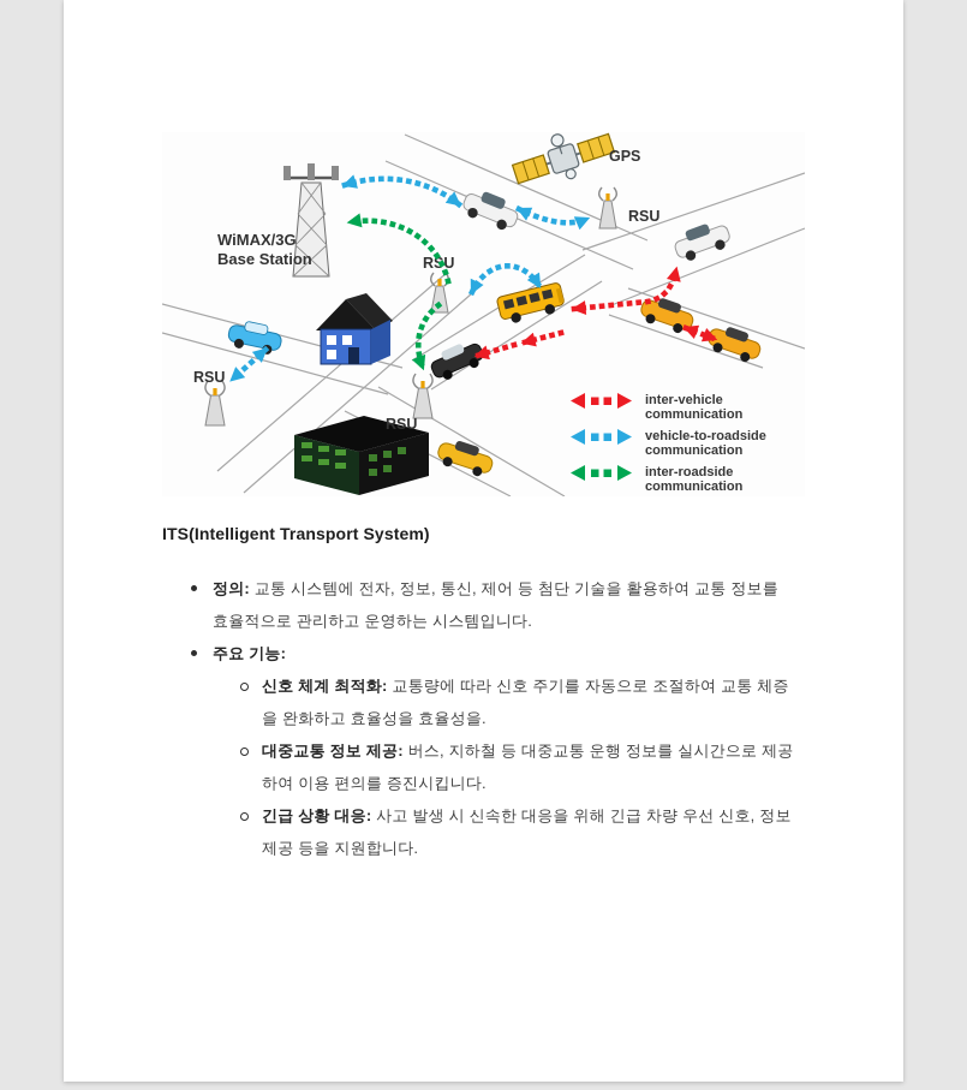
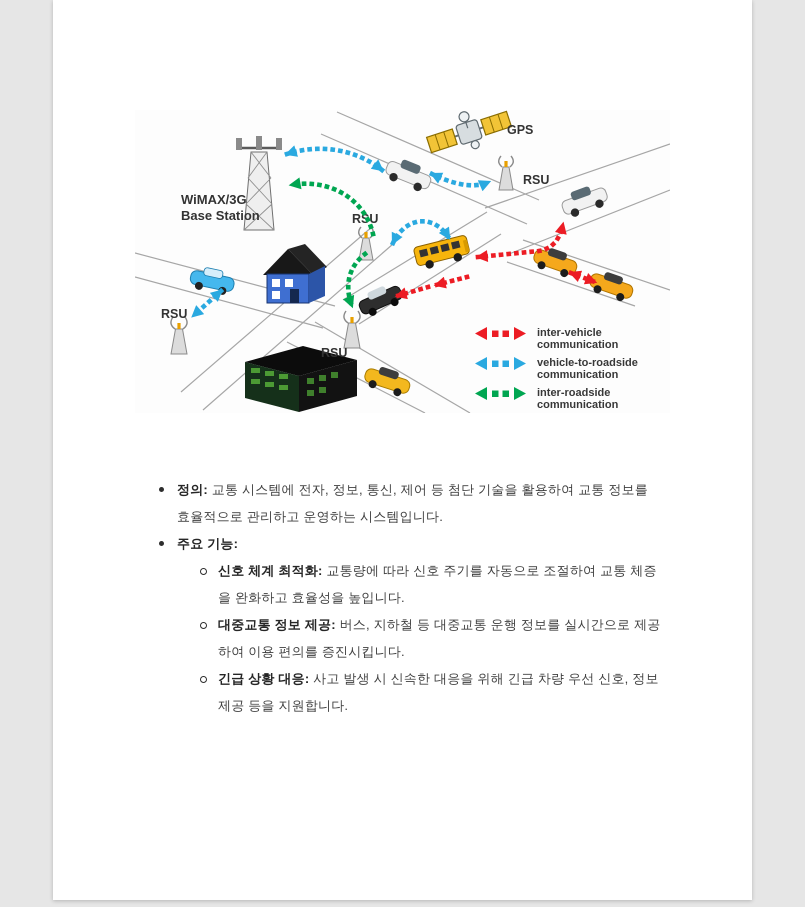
  WiMAX/3G
  Base Station
  GPS
  RSU
  RSU
  RSU
  inter-vehicle
  communication
  vehicle-to-roadside
  communication
  inter-roadside
  communication
- ITS(Intelligent Transport System)
  정의: 교통 시스템에 전자, 정보, 통신, 제어 등 첨단 기술을 활용하여 교통 정보를 효율적으로 관리하고 운영하는 시스템입니다.
  주요 기능:
- 신호 체계 최적화: 교통량에 따라 신호 주기를 자동으로 조절하여 교통 체증을 완화하고 효율성을 효율성을.
+ 신호 체계 최적화: 교통량에 따라 신호 주기를 자동으로 조절하여 교통 체증을 완화하고 효율성을 높입니다.
  대중교통 정보 제공: 버스, 지하철 등 대중교통 운행 정보를 실시간으로 제공하여 이용 편의를 증진시킵니다.
  긴급 상황 대응: 사고 발생 시 신속한 대응을 위해 긴급 차량 우선 신호, 정보 제공 등을 지원합니다.
